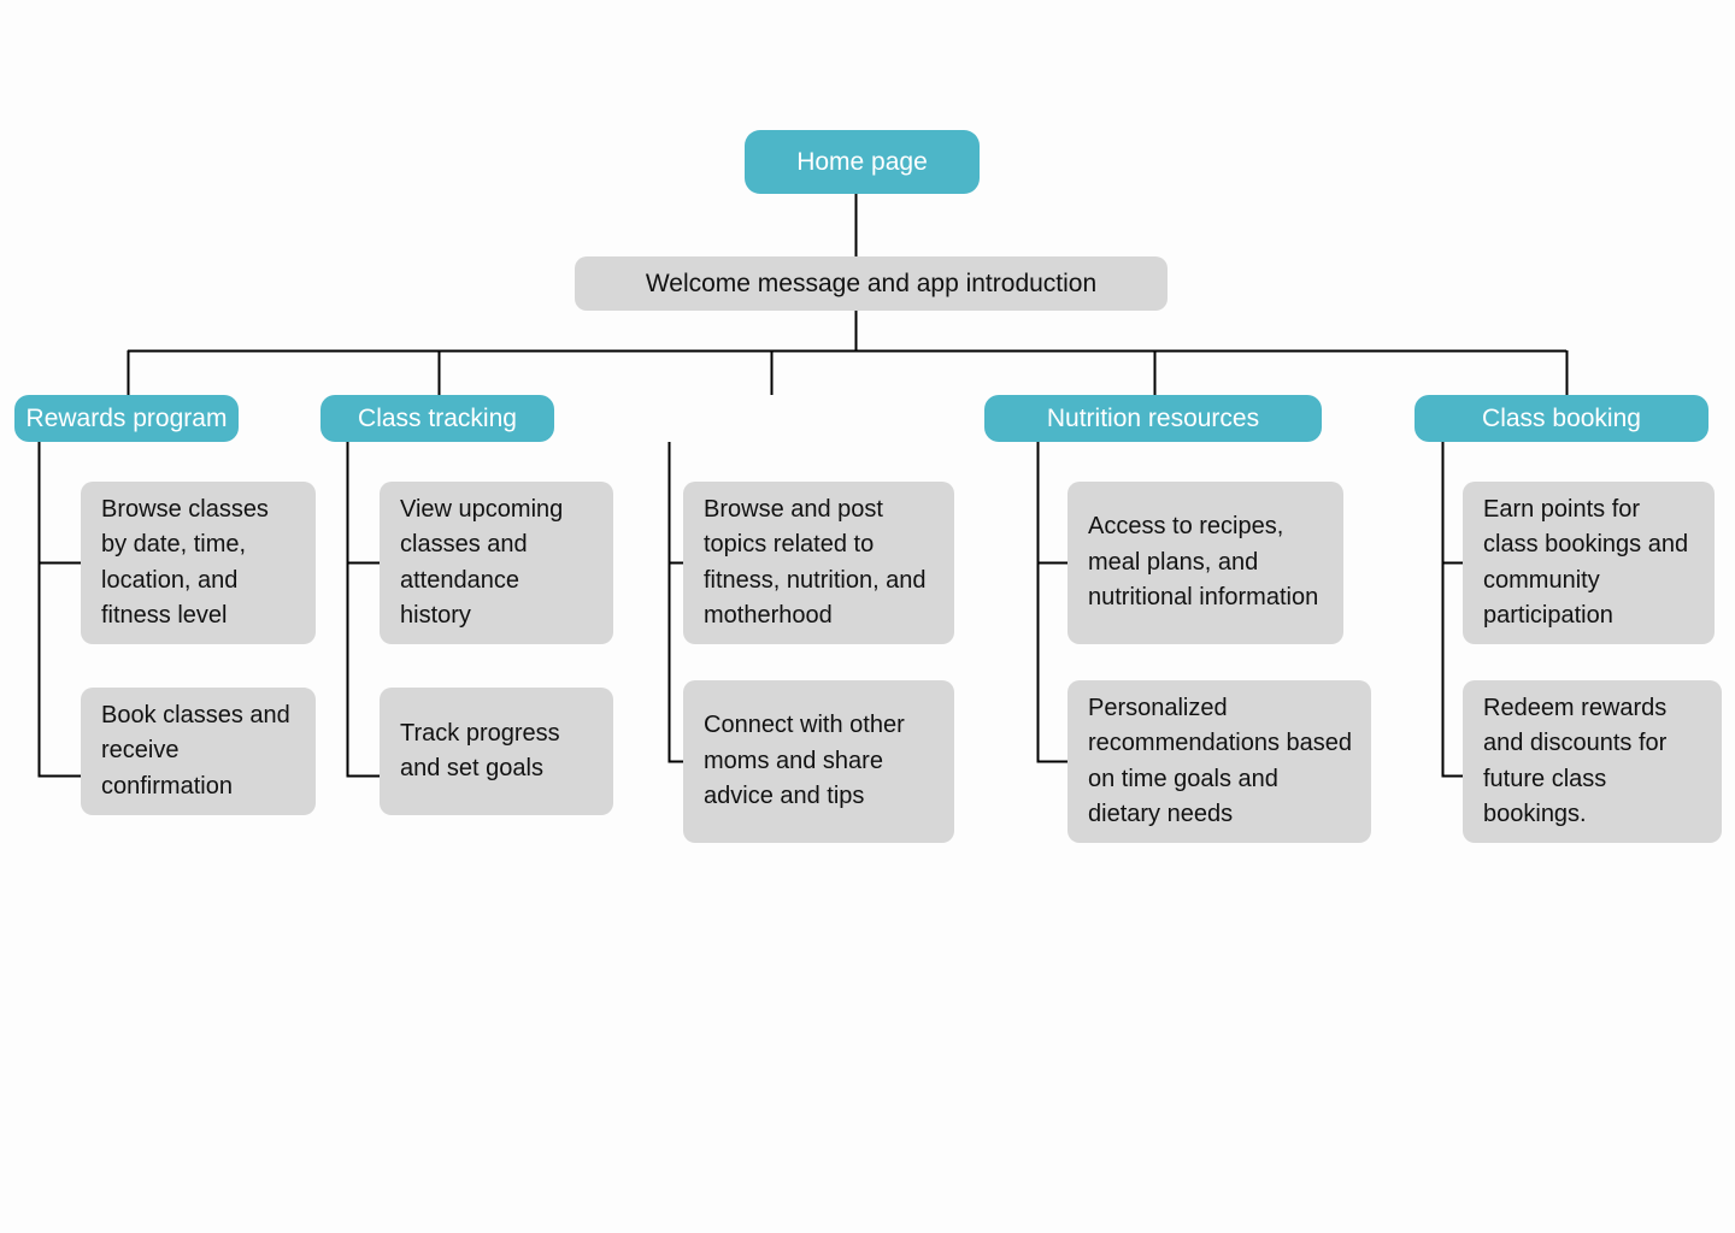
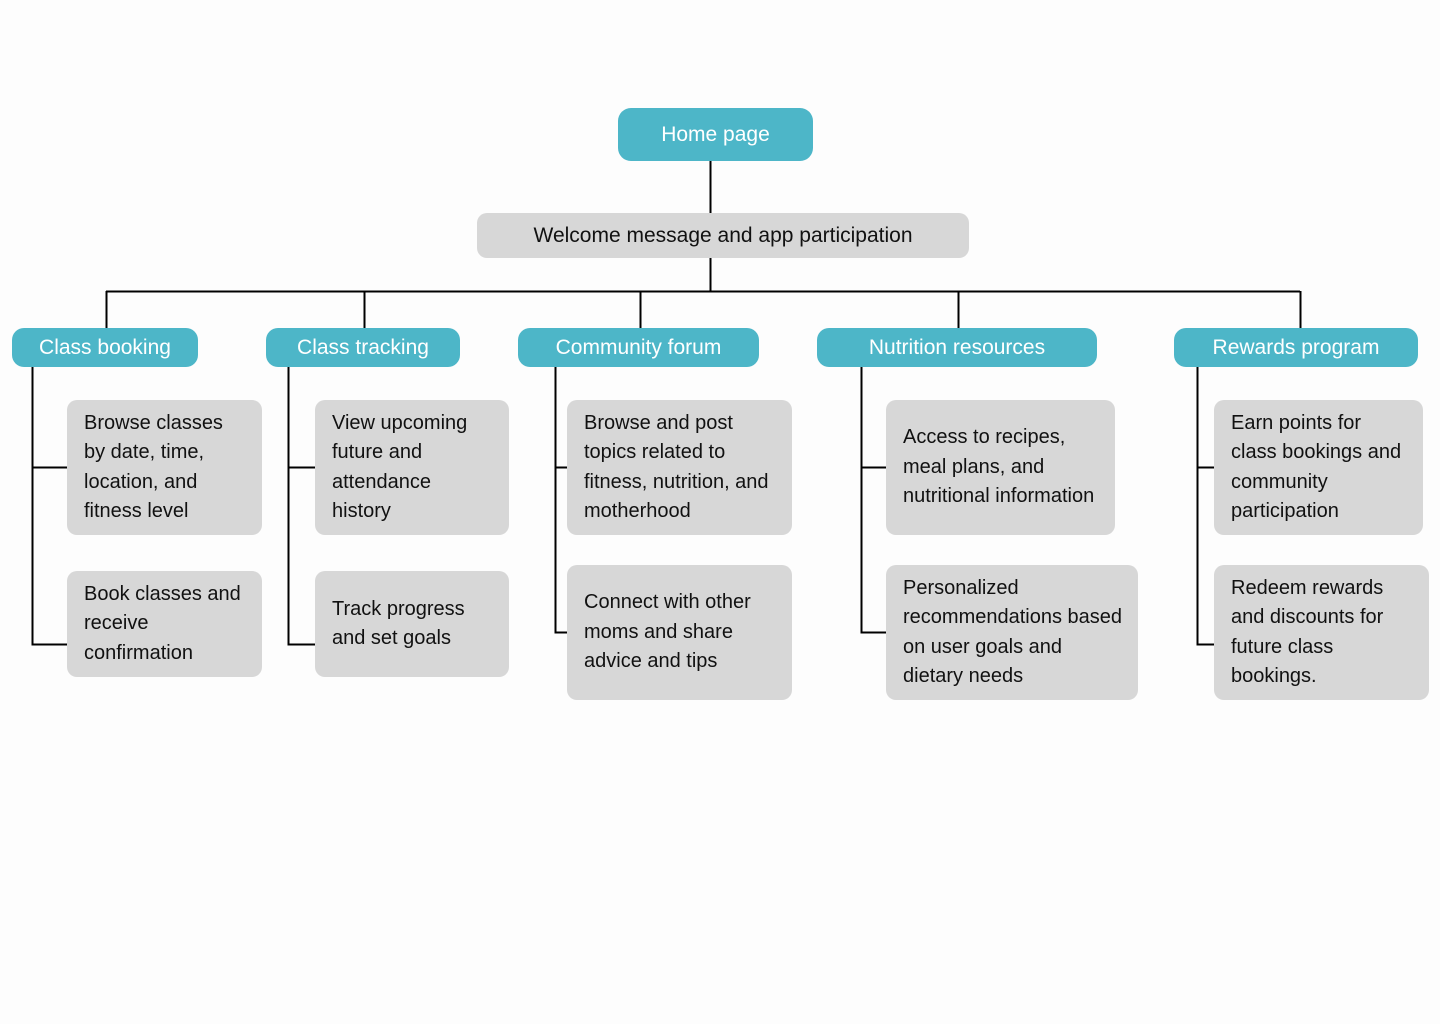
  Home page
- Welcome message and app introduction
+ Welcome message and app participation
- Rewards program
+ Class booking
  Browse classes by date, time, location, and fitness level
  Book classes and receive confirmation
  Class tracking
- View upcoming classes and attendance history
+ View upcoming future and attendance history
  Track progress and set goals
+ Community forum
  Browse and post topics related to fitness, nutrition, and motherhood
  Connect with other moms and share advice and tips
  Nutrition resources
  Access to recipes, meal plans, and nutritional information
- Personalized recommendations based on time goals and dietary needs
+ Personalized recommendations based on user goals and dietary needs
- Class booking
+ Rewards program
  Earn points for class bookings and community participation
  Redeem rewards and discounts for future class bookings.
